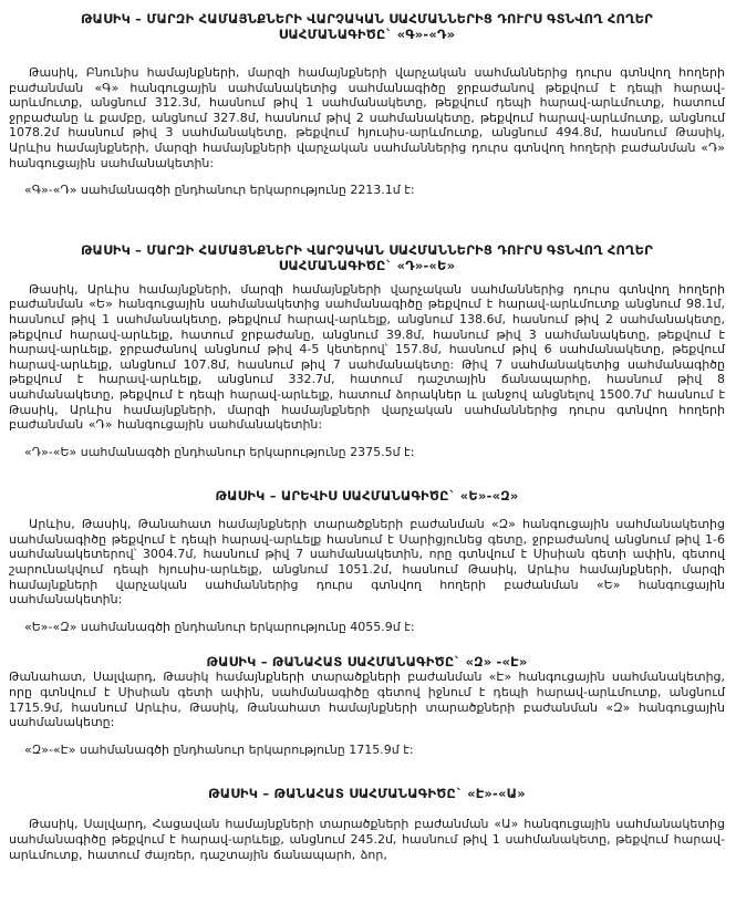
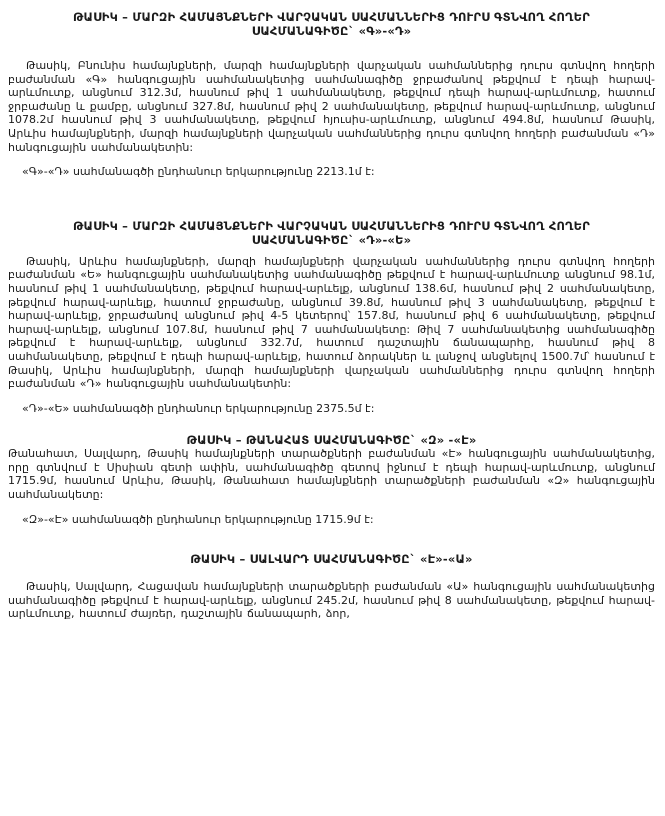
  ԹԱՍԻԿ – ՄԱՐԶԻ ՀԱՄԱՅՆՔՆԵՐԻ ՎԱՐՉԱԿԱՆ ՍԱՀՄԱՆՆԵՐԻՑ ԴՈՒՐՍ ԳՏՆՎՈՂ ՀՈՂԵՐ
  ՍԱՀՄԱՆԱԳԻԾԸ` «Գ»-«Դ»
  Թասիկ, Բնունիս համայնքների, մարզի համայնքների վարչական սահմաններից դուրս գտնվող հողերի բաժանման «Գ» հանգուցային սահմանակետից սահմանագիծը ջրբաժանով թեքվում է դեպի հարավ-արևմուտք, անցնում 312.3մ, հասնում թիվ 1 սահմանակետը, թեքվում դեպի հարավ-արևմուտք, հատում ջրբաժանը և քամբը, անցնում 327.8մ, հասնում թիվ 2 սահմանակետը, թեքվում հարավ-արևմուտք, անցնում 1078.2մ հասնում թիվ 3 սահմանակետը, թեքվում հյուսիս-արևմուտք, անցնում 494.8մ, հասնում Թասիկ, Արևիս համայնքների, մարզի համայնքների վարչական սահմաններից դուրս գտնվող հողերի բաժանման «Դ» հանգուցային սահմանակետին:
  «Գ»-«Դ» սահմանագծի ընդհանուր երկարությունը 2213.1մ է:
  ԹԱՍԻԿ – ՄԱՐԶԻ ՀԱՄԱՅՆՔՆԵՐԻ ՎԱՐՉԱԿԱՆ ՍԱՀՄԱՆՆԵՐԻՑ ԴՈՒՐՍ ԳՏՆՎՈՂ ՀՈՂԵՐ
  ՍԱՀՄԱՆԱԳԻԾԸ` «Դ»-«Ե»
  Թասիկ, Արևիս համայնքների, մարզի համայնքների վարչական սահմաններից դուրս գտնվող հողերի բաժանման «Ե» հանգուցային սահմանակետից սահմանագիծը թեքվում է հարավ-արևմուտք անցնում 98.1մ, հասնում թիվ 1 սահմանակետը, թեքվում հարավ-արևելք, անցնում 138.6մ, հասնում թիվ 2 սահմանակետը, թեքվում հարավ-արևելք, հատում ջրբաժանը, անցնում 39.8մ, հասնում թիվ 3 սահմանակետը, թեքվում է հարավ-արևելք, ջրբաժանով անցնում թիվ 4-5 կետերով՝ 157.8մ, հասնում թիվ 6 սահմանակետը, թեքվում հարավ-արևելք, անցնում 107.8մ, հասնում թիվ 7 սահմանակետը: Թիվ 7 սահմանակետից սահմանագիծը թեքվում է հարավ-արևելք, անցնում 332.7մ, հատում դաշտային ճանապարհը, հասնում թիվ 8 սահմանակետը, թեքվում է դեպի հարավ-արևելք, հատում ձորակներ և լանջով անցնելով 1500.7մ՝ հասնում է Թասիկ, Արևիս համայնքների, մարզի համայնքների վարչական սահմաններից դուրս գտնվող հողերի բաժանման «Դ» հանգուցային սահմանակետին:
  «Դ»-«Ե» սահմանագծի ընդհանուր երկարությունը 2375.5մ է:
- ԹԱՍԻԿ – ԱՐԵՎԻՍ ՍԱՀՄԱՆԱԳԻԾԸ` «Ե»-«Զ»
- Արևիս, Թասիկ, Թանահատ համայնքների տարածքների բաժանման «Զ» հանգուցային սահմանակետից սահմանագիծը թեքվում է դեպի հարավ-արևելք հասնում է Սարիցյունեց գետը, ջրբաժանով անցնում թիվ 1-6 սահմանակետերով՝ 3004.7մ, հասնում թիվ 7 սահմանակետին, որը գտնվում է Սիսիան գետի ափին, գետով շարունակվում դեպի հյուսիս-արևելք, անցնում 1051.2մ, հասնում Թասիկ, Արևիս համայնքների, մարզի համայնքների վարչական սահմաններից դուրս գտնվող հողերի բաժանման «Ե» հանգուցային սահմանակետին:
- «Ե»-«Զ» սահմանագծի ընդհանուր երկարությունը 4055.9մ է:
  ԹԱՍԻԿ – ԹԱՆԱՀԱՏ ՍԱՀՄԱՆԱԳԻԾԸ` «Զ» -«Է»
  Թանահատ, Սալվարդ, Թասիկ համայնքների տարածքների բաժանման «Է» հանգուցային սահմանակետից, որը գտնվում է Սիսիան գետի ափին, սահմանագիծը գետով իջնում է դեպի հարավ-արևմուտք, անցնում 1715.9մ, հասնում Արևիս, Թասիկ, Թանահատ համայնքների տարածքների բաժանման «Զ» հանգուցային սահմանակետը:
  «Զ»-«Է» սահմանագծի ընդհանուր երկարությունը 1715.9մ է:
- ԹԱՍԻԿ – ԹԱՆԱՀԱՏ ՍԱՀՄԱՆԱԳԻԾԸ` «Է»-«Ա»
+ ԹԱՍԻԿ – ՍԱԼՎԱՐԴ ՍԱՀՄԱՆԱԳԻԾԸ` «Է»-«Ա»
- Թասիկ, Սալվարդ, Հացավան համայնքների տարածքների բաժանման «Ա» հանգուցային սահմանակետից սահմանագիծը թեքվում է հարավ-արևելք, անցնում 245.2մ, հասնում թիվ 1 սահմանակետը, թեքվում հարավ-արևմուտք, հատում ժայռեր, դաշտային ճանապարհ, ձոր,
+ Թասիկ, Սալվարդ, Հացավան համայնքների տարածքների բաժանման «Ա» հանգուցային սահմանակետից սահմանագիծը թեքվում է հարավ-արևելք, անցնում 245.2մ, հասնում թիվ 8 սահմանակետը, թեքվում հարավ-արևմուտք, հատում ժայռեր, դաշտային ճանապարհ, ձոր,
